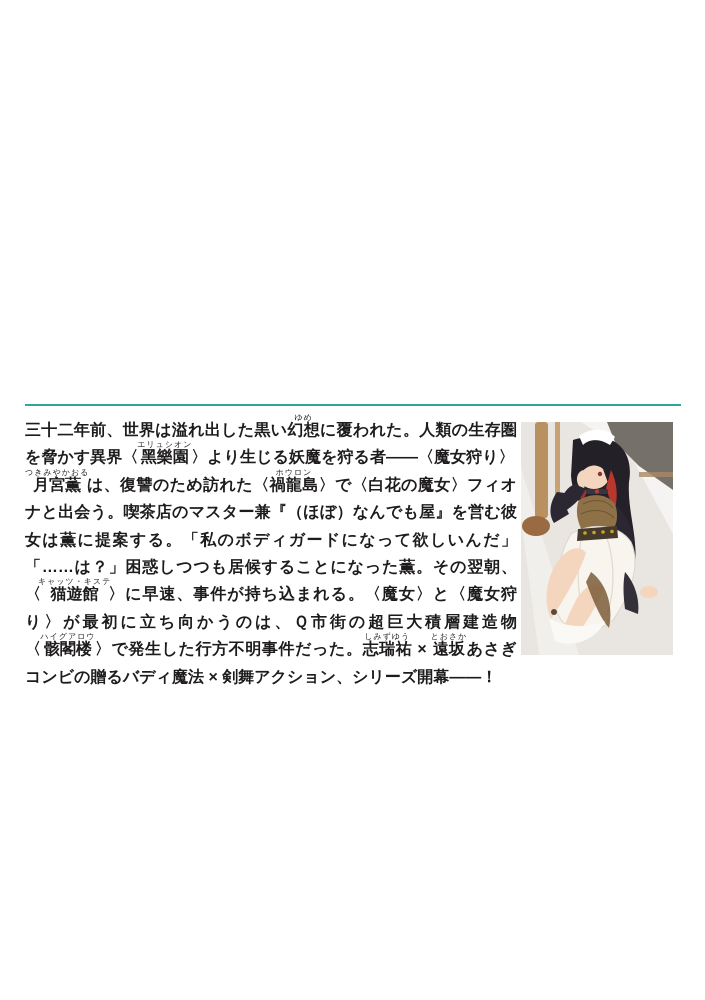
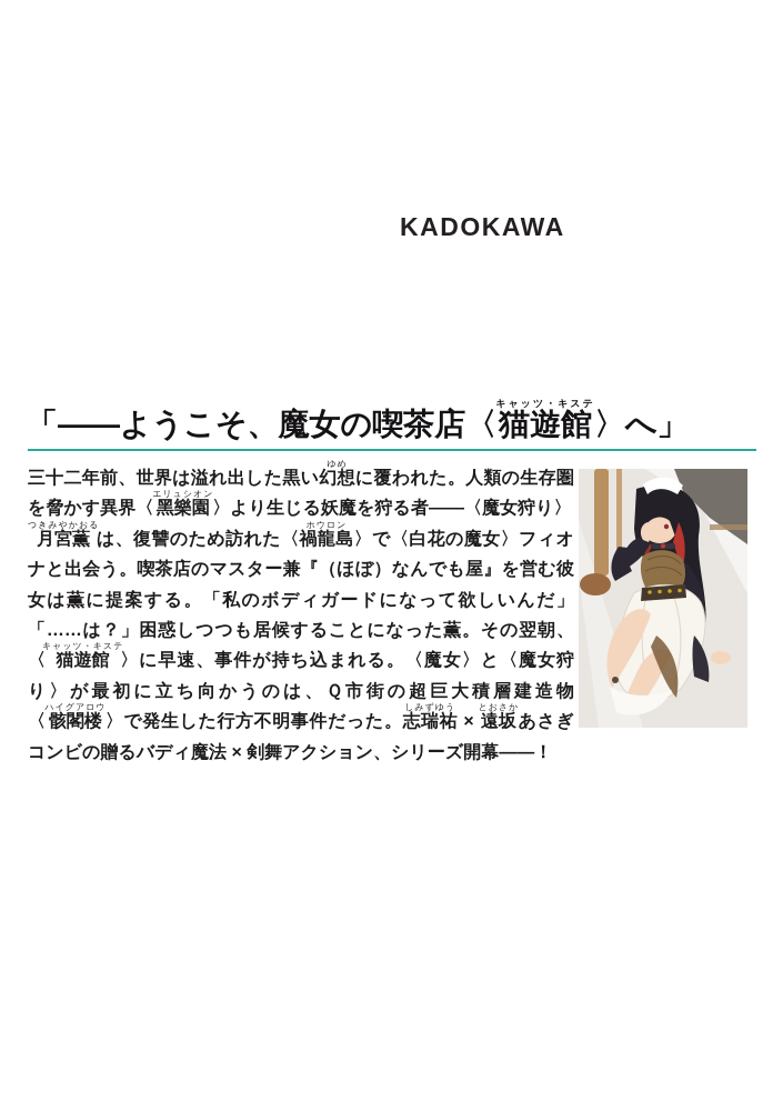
+ KADOKAWA
+ 「――ようこそ、魔女の喫茶店〈猫遊館キャッツ・キステ〉へ」
  三十二年前、世界は溢れ出した黒い幻想ゆめに覆われた。人類の生存圏を脅かす異界〈黑樂園エリュシオン〉より生じる妖魔を狩る者――〈魔女狩り〉月宮薫つきみやかおるは、復讐のため訪れた〈禍龍島ホウロン〉で〈白花の魔女〉フィオナと出会う。喫茶店のマスター兼『（ほぼ）なんでも屋』を営む彼女は薫に提案する。「私のボディガードになって欲しいんだ」「……は？」困惑しつつも居候することになった薫。その翌朝、〈猫遊館キャッツ・キステ〉に早速、事件が持ち込まれる。〈魔女〉と〈魔女狩り〉が最初に立ち向かうのは、Ｑ市街の超巨大積層建造物〈骸閣楼ハイグアロウ〉で発生した行方不明事件だった。志瑞祐しみずゆう × 遠坂とおさかあさぎコンビの贈るバディ魔法 × 剣舞アクション、シリーズ開幕――！
